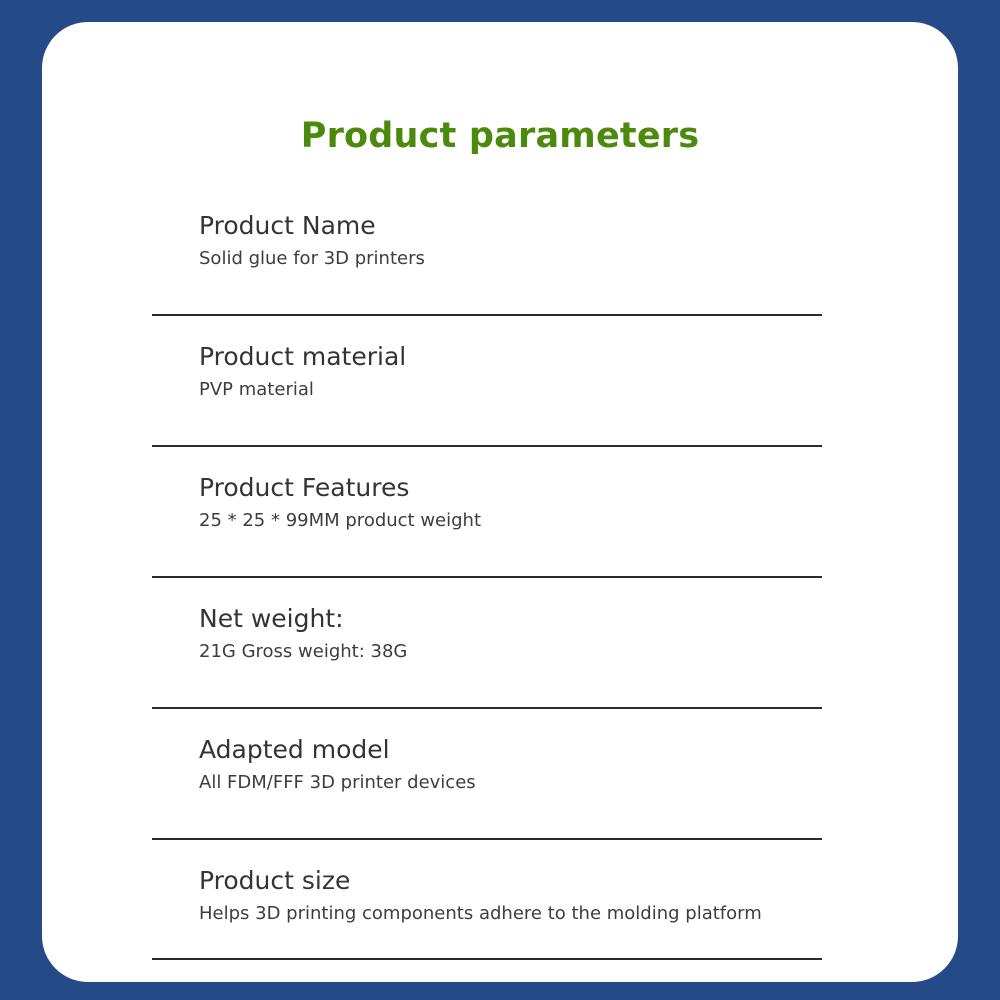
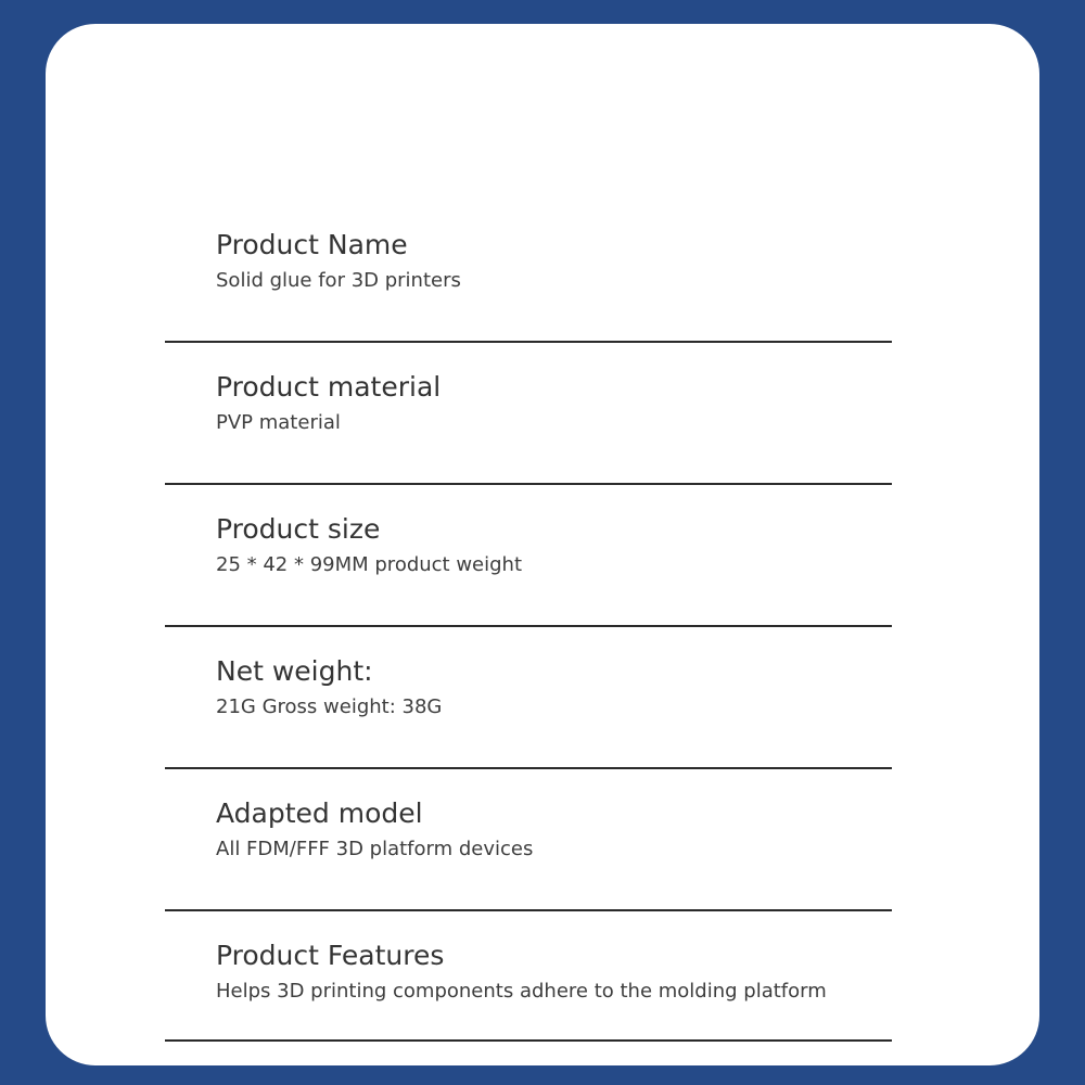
- Product parameters
  Product Name
  Solid glue for 3D printers
  Product material
  PVP material
- Product Features
+ Product size
- 25 * 25 * 99MM product weight
+ 25 * 42 * 99MM product weight
  Net weight:
  21G Gross weight: 38G
  Adapted model
- All FDM/FFF 3D printer devices
+ All FDM/FFF 3D platform devices
- Product size
+ Product Features
  Helps 3D printing components adhere to the molding platform
